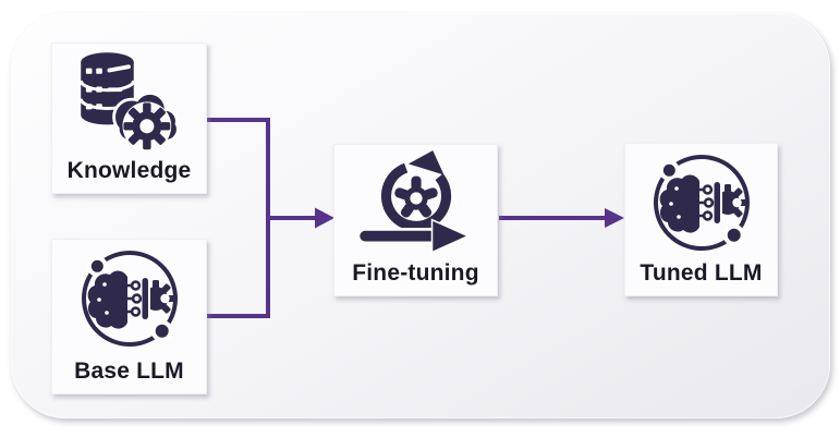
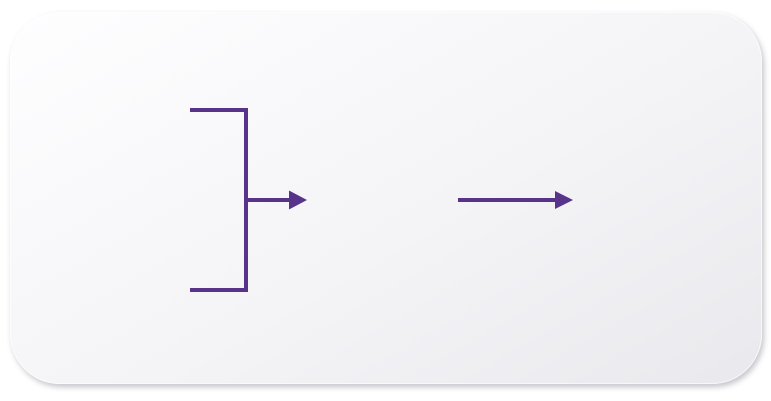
- Knowledge
- Base LLM
- Fine-tuning
- Tuned LLM
